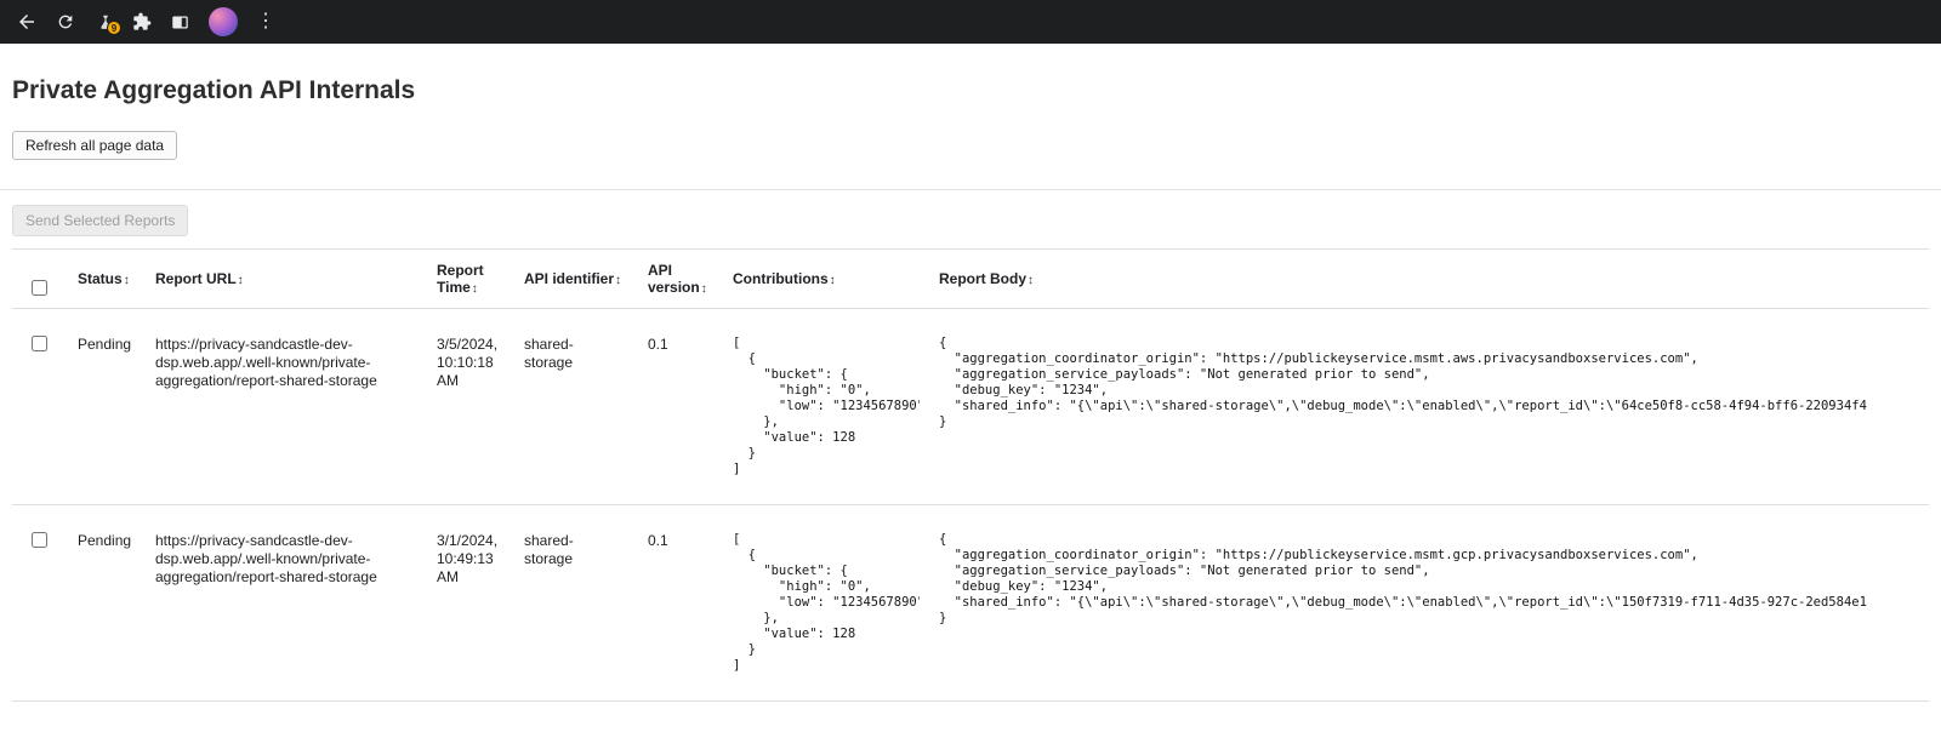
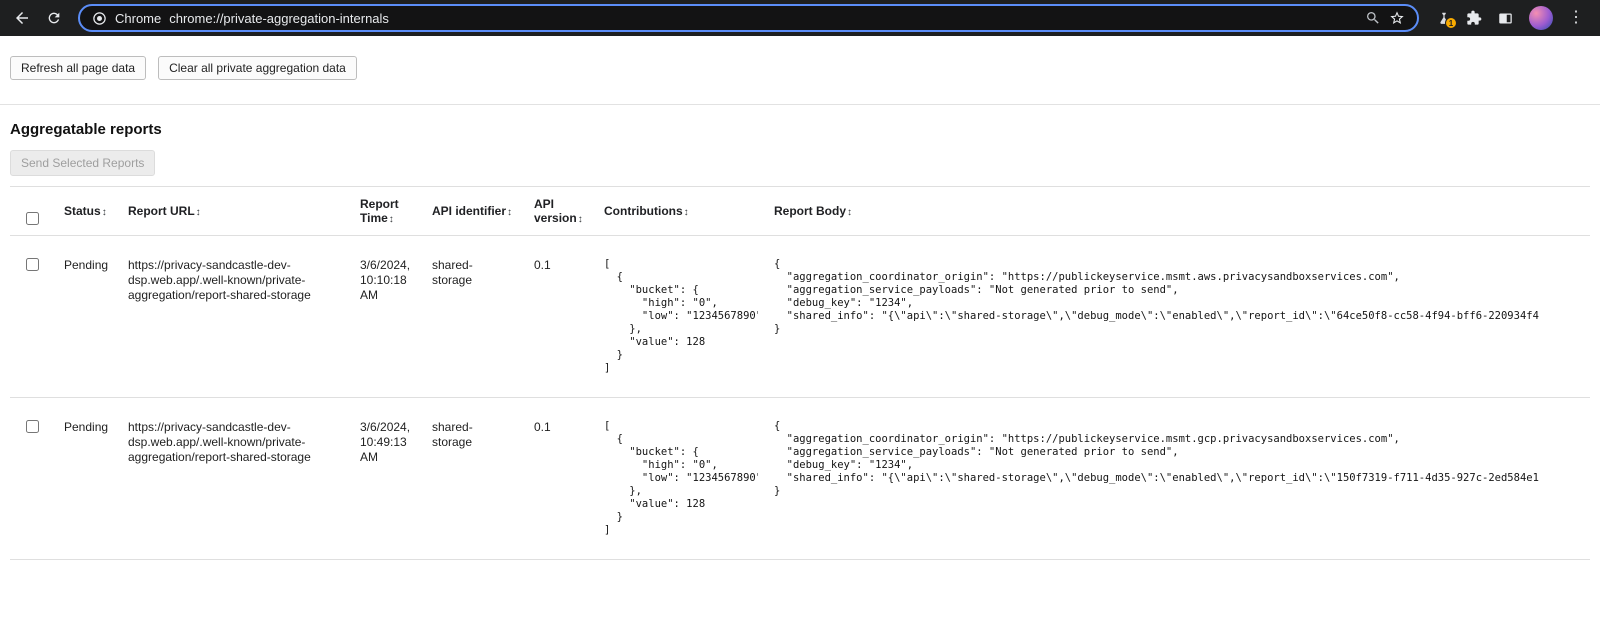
+ Chrome
+ chrome://private-aggregation-internals
- 9
+ 1
  ⋮
- Private Aggregation API Internals
  Refresh all page data
+ Clear all private aggregation data
+ Aggregatable reports
  Send Selected Reports
  	Status↕	Report URL↕	Report Time↕	API identifier↕	API version↕	Contributions↕	Report Body↕
- 	Pending	https://privacy-sandcastle-dev-dsp.web.app/.well-known/private-aggregation/report-shared-storage	3/5/2024, 10:10:18 AM	shared-storage	0.1	[ { "bucket": { "high": "0", "low": "1234567890 }, "value": 128 } ]	{ "aggregation_coordinator_origin": "https://publickeyservice.msmt.aws.privacysandboxservices.com", "aggregation_service_payloads": "Not generated prior to send", "debug_key": "1234", "shared_info": "{\"api\":\"shared-storage\",\"debug_mode\":\"enabled\",\"report_id\":\"64ce50f8-cc58-4f94-bff6-220934f4 }
+ 	Pending	https://privacy-sandcastle-dev-dsp.web.app/.well-known/private-aggregation/report-shared-storage	3/6/2024, 10:10:18 AM	shared-storage	0.1	[ { "bucket": { "high": "0", "low": "1234567890 }, "value": 128 } ]	{ "aggregation_coordinator_origin": "https://publickeyservice.msmt.aws.privacysandboxservices.com", "aggregation_service_payloads": "Not generated prior to send", "debug_key": "1234", "shared_info": "{\"api\":\"shared-storage\",\"debug_mode\":\"enabled\",\"report_id\":\"64ce50f8-cc58-4f94-bff6-220934f4 }
- 	Pending	https://privacy-sandcastle-dev-dsp.web.app/.well-known/private-aggregation/report-shared-storage	3/1/2024, 10:49:13 AM	shared-storage	0.1	[ { "bucket": { "high": "0", "low": "1234567890 }, "value": 128 } ]	{ "aggregation_coordinator_origin": "https://publickeyservice.msmt.gcp.privacysandboxservices.com", "aggregation_service_payloads": "Not generated prior to send", "debug_key": "1234", "shared_info": "{\"api\":\"shared-storage\",\"debug_mode\":\"enabled\",\"report_id\":\"150f7319-f711-4d35-927c-2ed584e1 }
+ 	Pending	https://privacy-sandcastle-dev-dsp.web.app/.well-known/private-aggregation/report-shared-storage	3/6/2024, 10:49:13 AM	shared-storage	0.1	[ { "bucket": { "high": "0", "low": "1234567890 }, "value": 128 } ]	{ "aggregation_coordinator_origin": "https://publickeyservice.msmt.gcp.privacysandboxservices.com", "aggregation_service_payloads": "Not generated prior to send", "debug_key": "1234", "shared_info": "{\"api\":\"shared-storage\",\"debug_mode\":\"enabled\",\"report_id\":\"150f7319-f711-4d35-927c-2ed584e1 }
